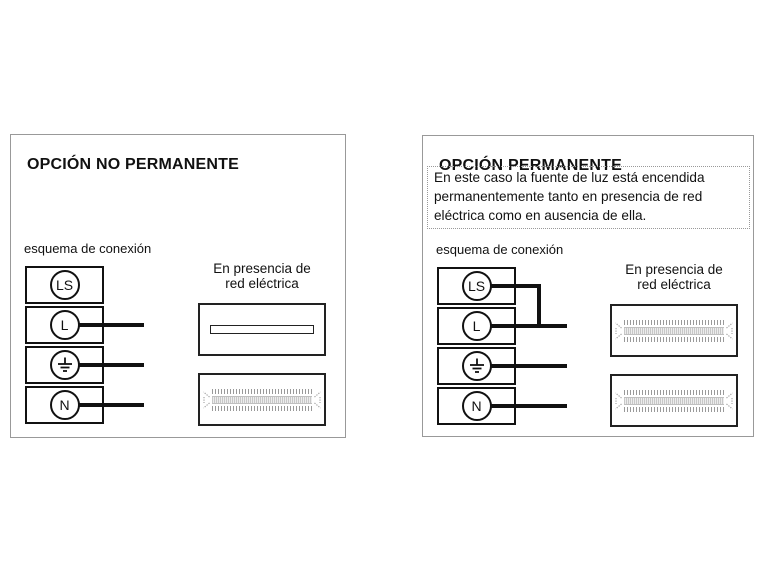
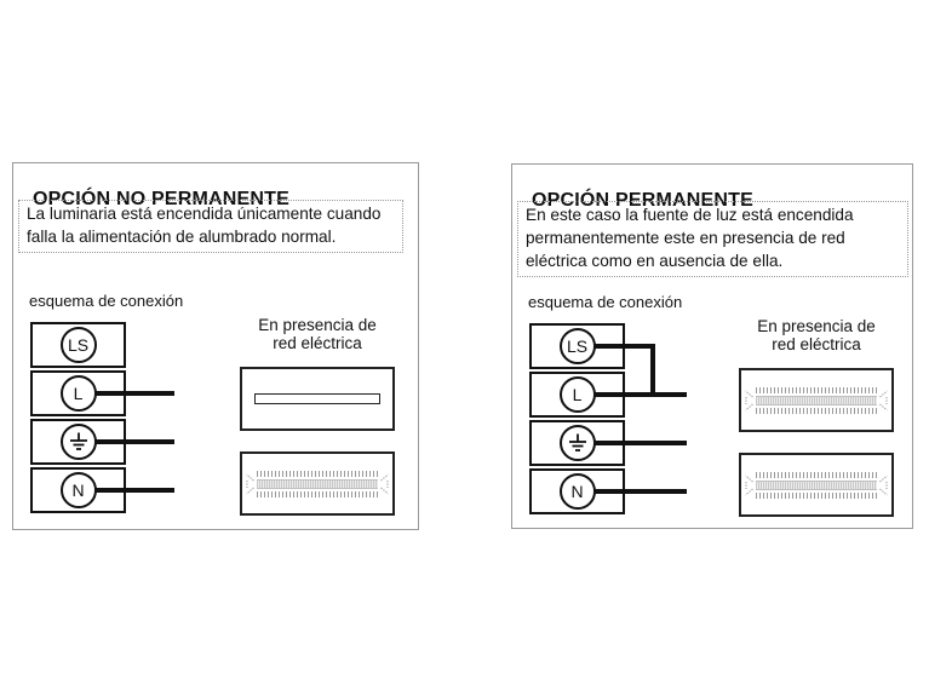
  OPCIÓN NO PERMANENTE
+ La luminaria está encendida únicamente cuando
+ falla la alimentación de alumbrado normal.
  esquema de conexión
  LS
  L
  N
  En presencia de
  red eléctrica
  OPCIÓN PERMANENTE
  En este caso la fuente de luz está encendida
- permanentemente tanto en presencia de red
+ permanentemente este en presencia de red
  eléctrica como en ausencia de ella.
  esquema de conexión
  LS
  L
  N
  En presencia de
  red eléctrica
